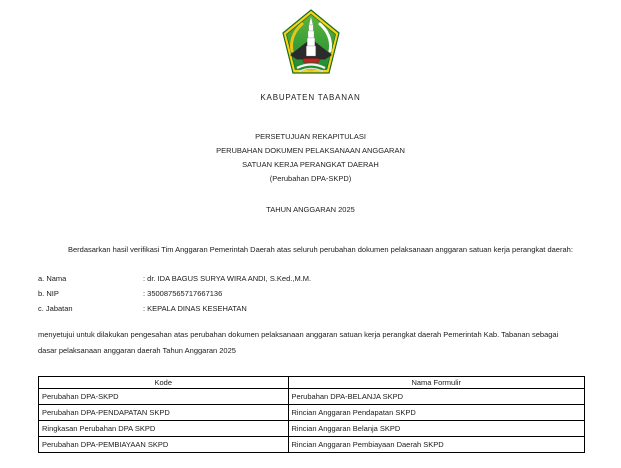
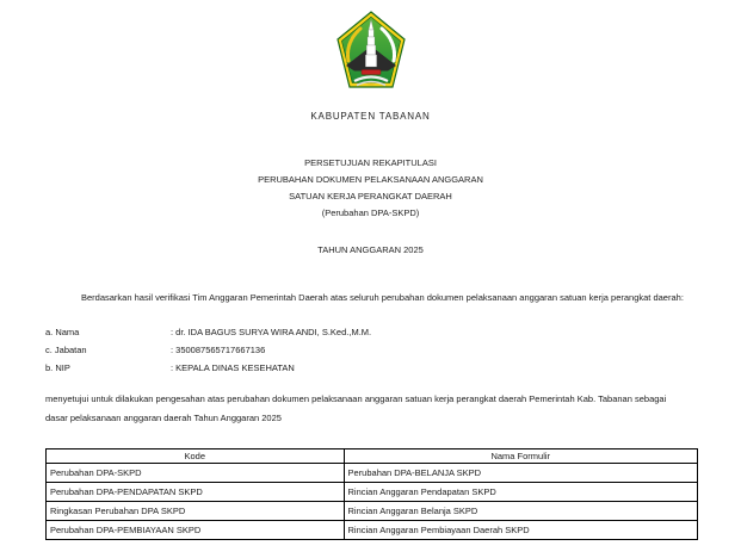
  KABUPATEN TABANAN
  PERSETUJUAN REKAPITULASI
  PERUBAHAN DOKUMEN PELAKSANAAN ANGGARAN
  SATUAN KERJA PERANGKAT DAERAH
  (Perubahan DPA-SKPD)
  TAHUN ANGGARAN 2025
  Berdasarkan hasil verifikasi Tim Anggaran Pemerintah Daerah atas seluruh perubahan dokumen pelaksanaan anggaran satuan kerja perangkat daerah:
  a. Nama
  : dr. IDA BAGUS SURYA WIRA ANDI, S.Ked.,M.M.
- b. NIP
+ c. Jabatan
  : 350087565717667136
- c. Jabatan
+ b. NIP
  : KEPALA DINAS KESEHATAN
  menyetujui untuk dilakukan pengesahan atas perubahan dokumen pelaksanaan anggaran satuan kerja perangkat daerah Pemerintah Kab. Tabanan sebagai dasar pelaksanaan anggaran daerah Tahun Anggaran 2025
  Kode	Nama Formulir
  Perubahan DPA-SKPD	Perubahan DPA-BELANJA SKPD
  Perubahan DPA-PENDAPATAN SKPD	Rincian Anggaran Pendapatan SKPD
  Ringkasan Perubahan DPA SKPD	Rincian Anggaran Belanja SKPD
  Perubahan DPA-PEMBIAYAAN SKPD	Rincian Anggaran Pembiayaan Daerah SKPD
